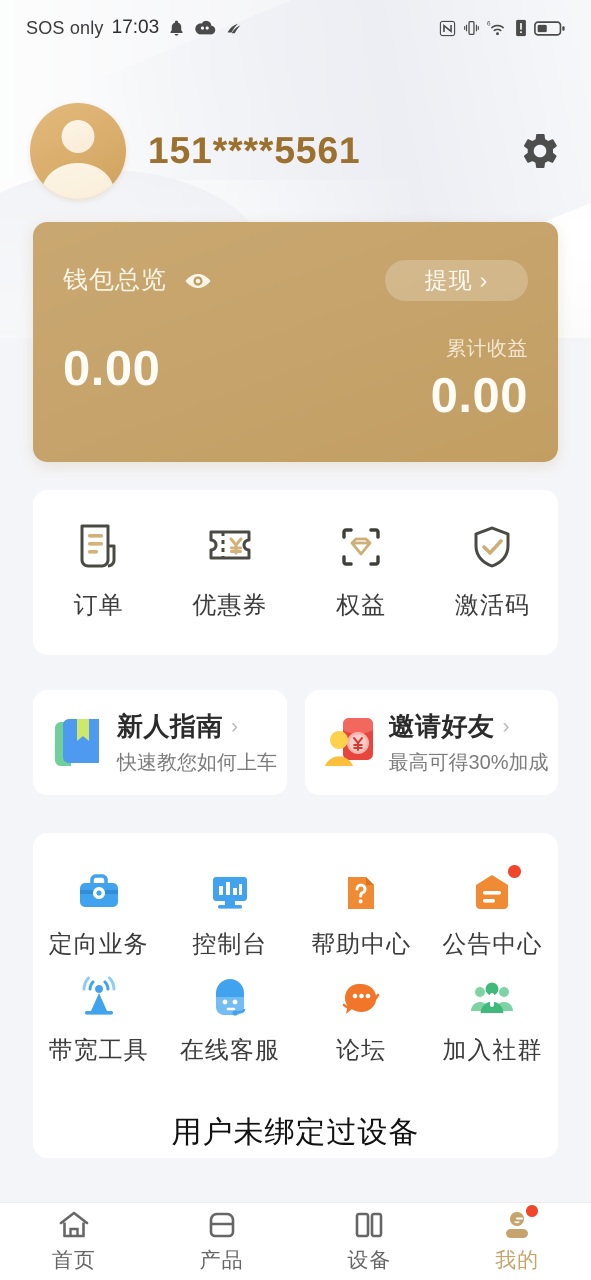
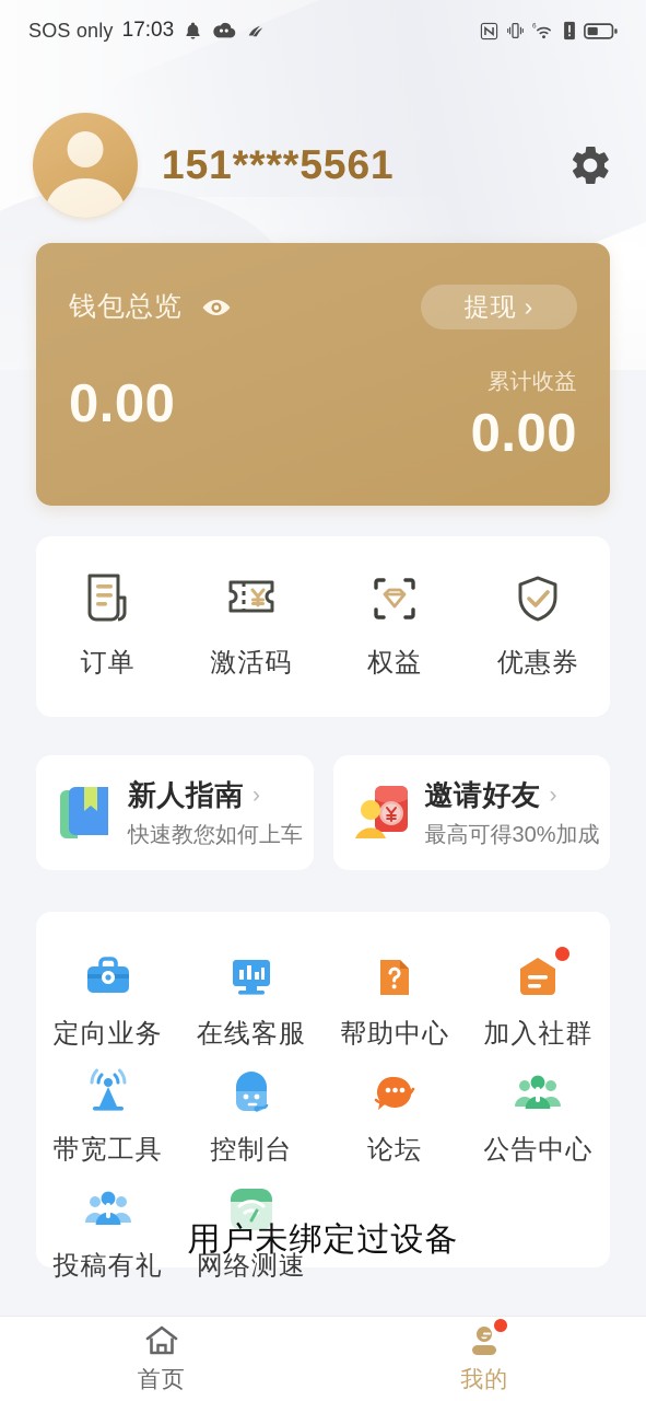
  SOS only
  17:03
  151****5561
  钱包总览
  提现
  ›
  0.00
  累计收益
  0.00
  订单
- 优惠券
+ 激活码
  权益
- 激活码
+ 优惠券
  新人指南
  ›
  快速教您如何上车
  邀请好友
  ›
  最高可得30%加成
  定向业务
- 控制台
+ 在线客服
  帮助中心
- 公告中心
+ 加入社群
  带宽工具
- 在线客服
+ 控制台
  论坛
- 加入社群
+ 公告中心
+ 投稿有礼
+ 网络测速
  用户未绑定过设备
  首页
- 产品
- 设备
  我的
